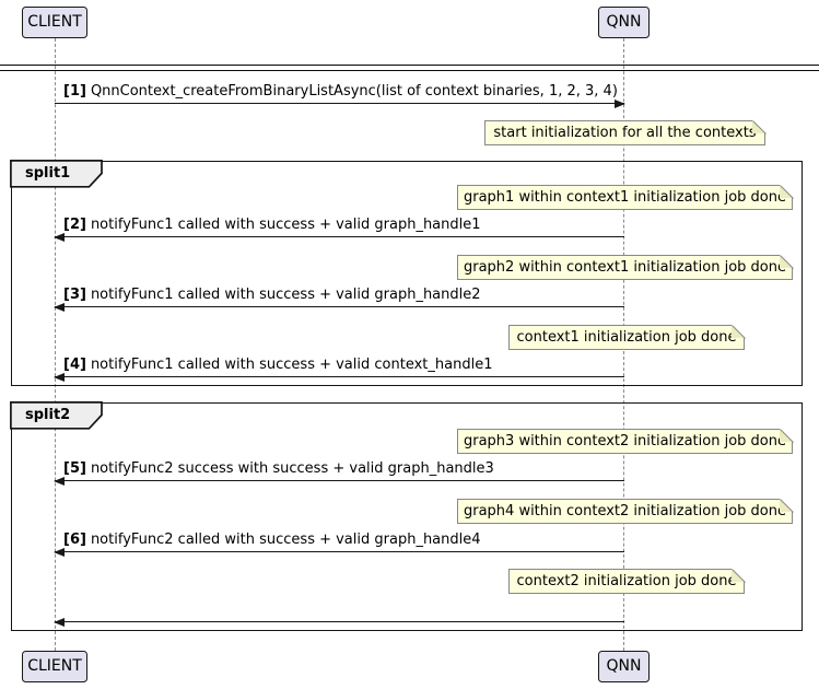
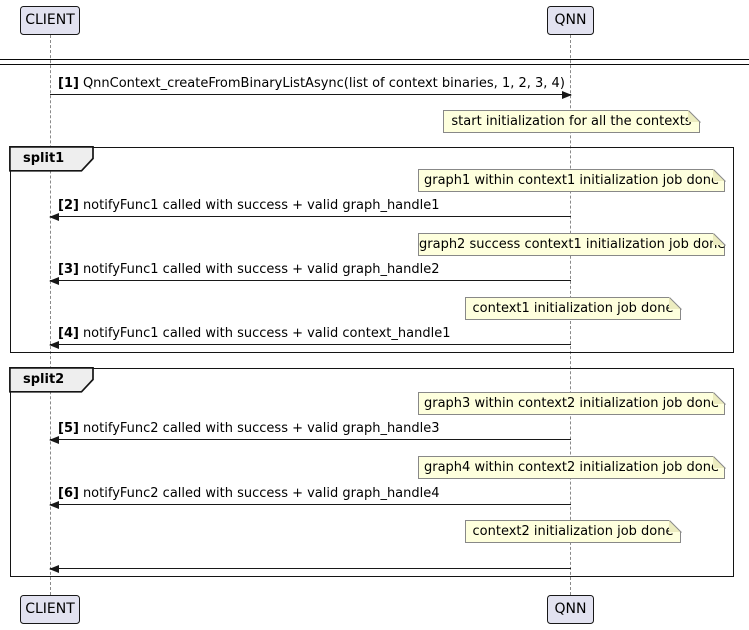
  CLIENT
  QNN
  [1] QnnContext_createFromBinaryListAsync(list of context binaries, 1, 2, 3, 4)
  start initialization for all the contexts
  split1
  graph1 within context1 initialization job done
  [2] notifyFunc1 called with success + valid graph_handle1
- graph2 within context1 initialization job done
+ graph2 success context1 initialization job done
  [3] notifyFunc1 called with success + valid graph_handle2
  context1 initialization job done
  [4] notifyFunc1 called with success + valid context_handle1
  split2
  graph3 within context2 initialization job done
- [5] notifyFunc2 success with success + valid graph_handle3
+ [5] notifyFunc2 called with success + valid graph_handle3
  graph4 within context2 initialization job done
  [6] notifyFunc2 called with success + valid graph_handle4
  context2 initialization job done
  CLIENT
  QNN
